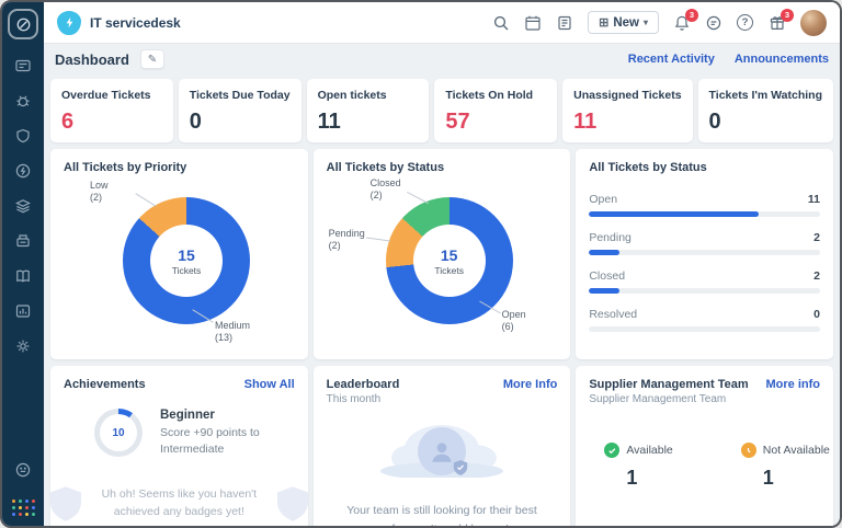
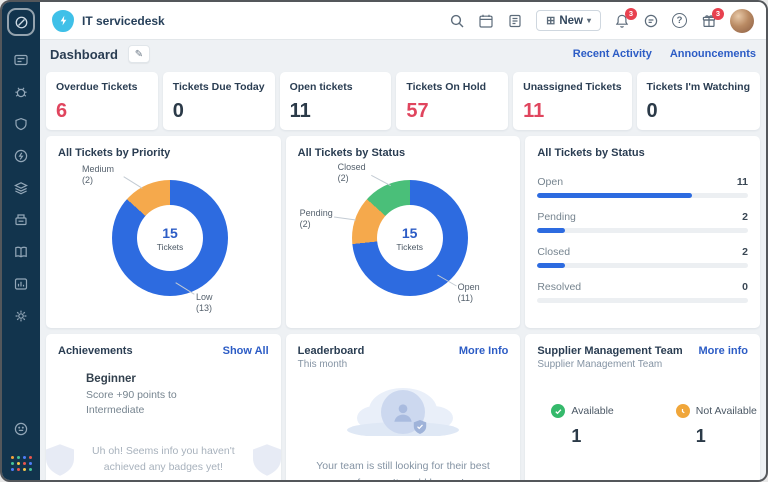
  IT servicedesk
  ⊞
  New
  ▾
  3
  ?
  3
  Dashboard
  ✎
  Recent Activity
  Announcements
  Overdue Tickets
  6
  Tickets Due Today
  0
  Open tickets
  11
  Tickets On Hold
  57
  Unassigned Tickets
  11
  Tickets I'm Watching
  0
  All Tickets by Priority
  15
  Tickets
- Low
+ Medium
  (2)
- Medium
+ Low
  (13)
  All Tickets by Status
  15
  Tickets
  Closed
  (2)
  Pending
  (2)
  Open
- (6)
+ (11)
  All Tickets by Status
  Open
  11
  Pending
  2
  Closed
  2
  Resolved
  0
  Achievements
  Show All
- 10
  Beginner
  Score +90 points to Intermediate
- Uh oh! Seems like you haven't achieved any badges yet!
+ Uh oh! Seems info you haven't achieved any badges yet!
  Leaderboard
  More Info
  This month
  Supplier Management Team
  More info
  Supplier Management Team
  Available
  1
  Not Available
  1
